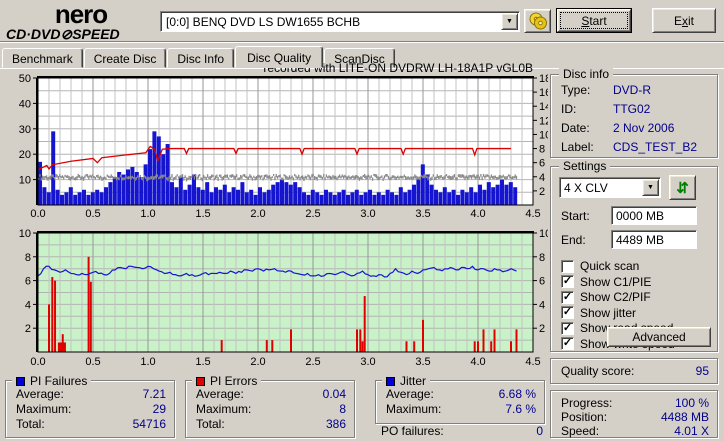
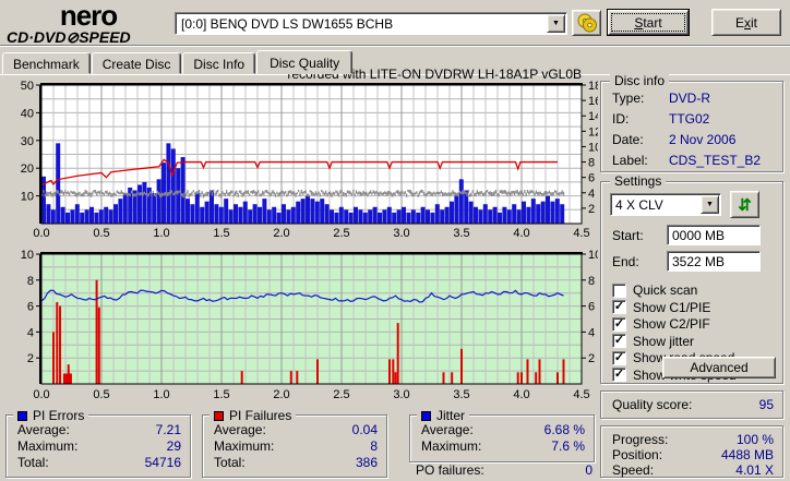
  nero
  CD·DVD⊘SPEED
  [0:0] BENQ DVD LS DW1655 BCHB
  Start
  Exit
  Benchmark
  Create Disc
  Disc Info
  Disc Quality
- ScanDisc
  10
  20
  30
  40
  50
  2
  4
  6
  8
  0.0
  0.5
  1.0
  1.5
  2.0
  2.5
  3.0
  3.5
  4.0
  4.5
  recorded with LITE-ON DVDRW LH-18A1P vGL0B
  2
  4
  6
  8
  10
  2
  4
  6
  8
  0.0
  0.5
  1.0
  1.5
  2.0
  2.5
  3.0
  3.5
  4.0
  4.5
  Disc info
  Type:
  DVD-R
  ID:
  TTG02
  Date:
  2 Nov 2006
  Label:
  CDS_TEST_B2
  Settings
  4 X CLV
  ⇵
  Start:
  0000 MB
  End:
- 4489 MB
+ 3522 MB
  Quick scan
  ✓
  Show C1/PIE
  ✓
  Show C2/PIF
  ✓
  Show jitter
  ✓
  ✓
  Advanced
  Quality score:
  95
  Progress:
  100 %
  Position:
  4488 MB
  Speed:
  4.01 X
- PI Failures
+ PI Errors
  Average:
  7.21
  Maximum:
  29
  Total:
  54716
- PI Errors
+ PI Failures
  Average:
  0.04
  Maximum:
  8
  Total:
  386
  Jitter
  Average:
  6.68 %
  Maximum:
  7.6 %
  PO failures:
  0
